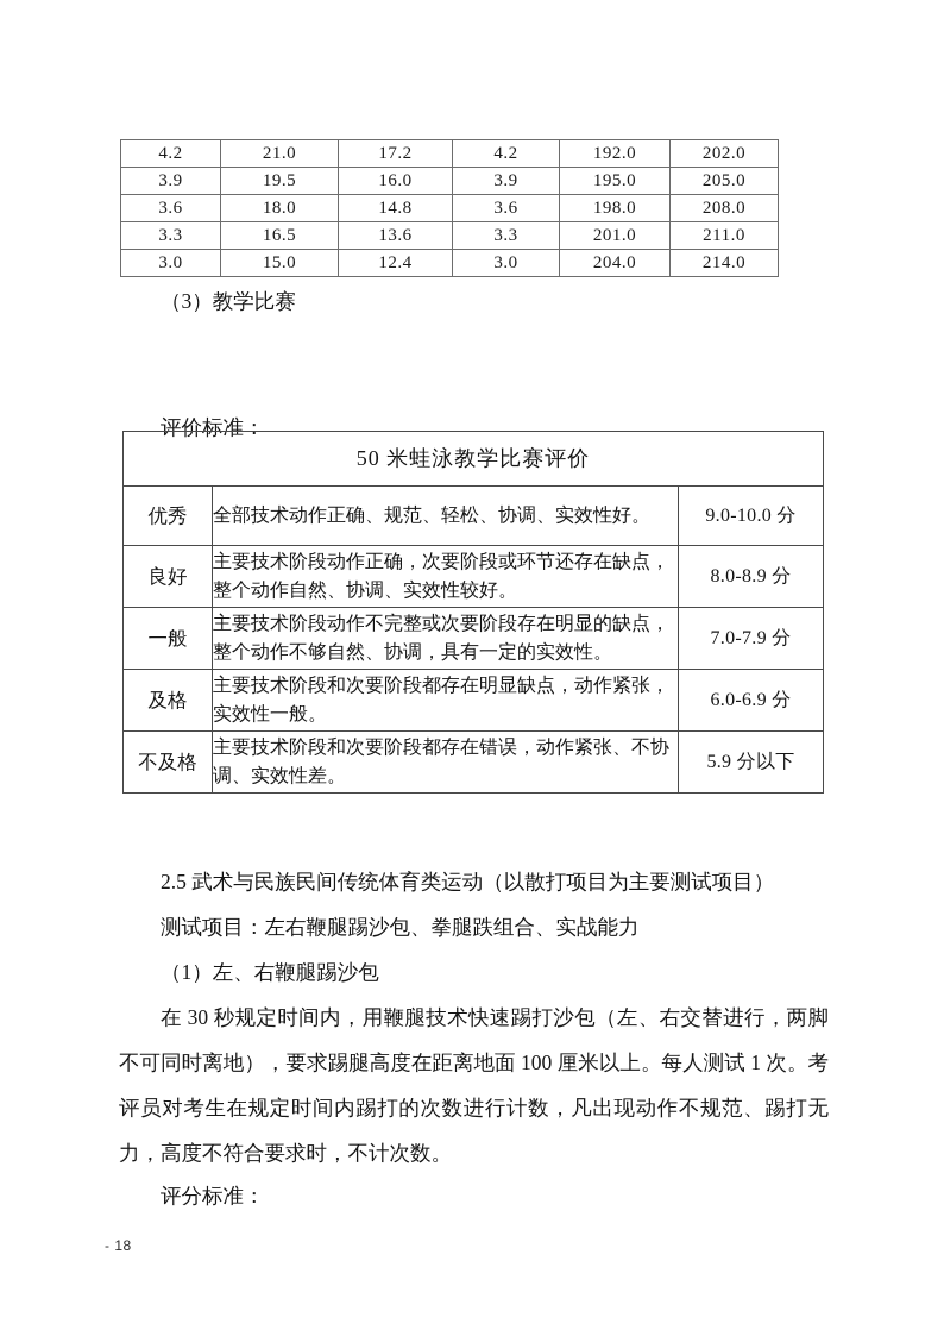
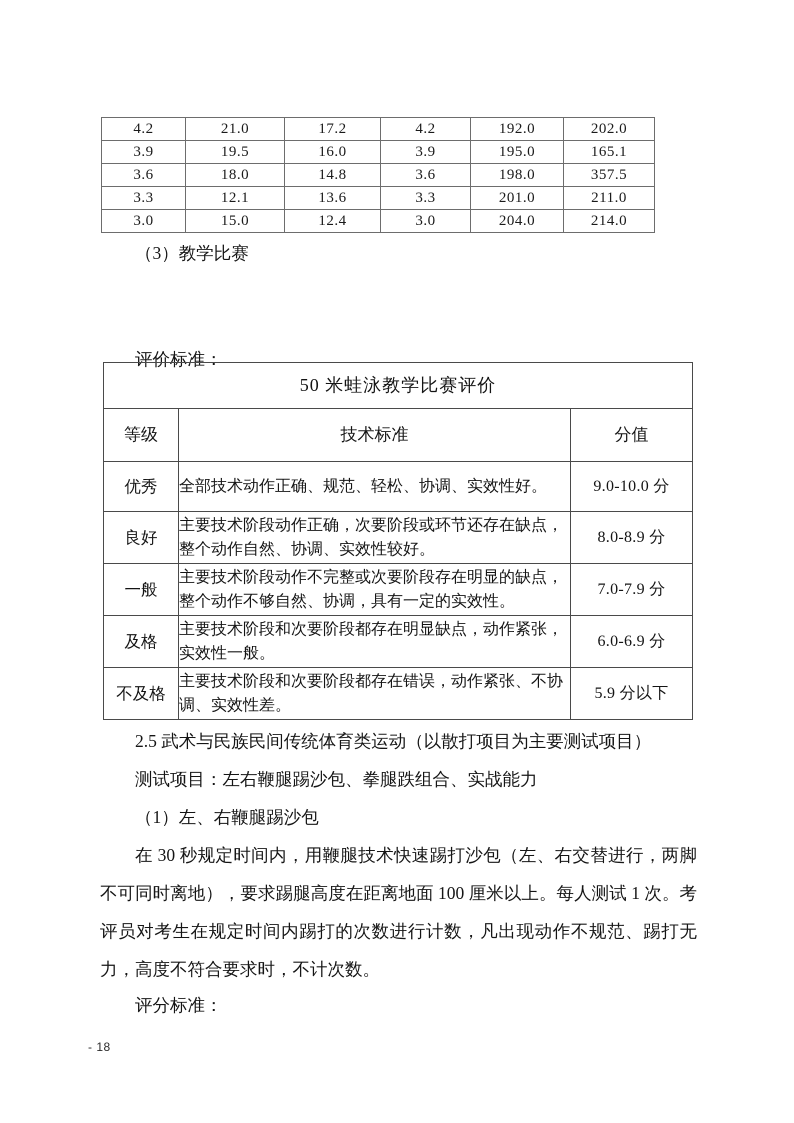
  4.2	21.0	17.2	4.2	192.0	202.0
- 3.9	19.5	16.0	3.9	195.0	205.0
+ 3.9	19.5	16.0	3.9	195.0	165.1
- 3.6	18.0	14.8	3.6	198.0	208.0
+ 3.6	18.0	14.8	3.6	198.0	357.5
- 3.3	16.5	13.6	3.3	201.0	211.0
+ 3.3	12.1	13.6	3.3	201.0	211.0
  3.0	15.0	12.4	3.0	204.0	214.0
  （3）教学比赛
  评价标准：
  50 米蛙泳教学比赛评价
+ 等级	技术标准	分值
  优秀	全部技术动作正确、规范、轻松、协调、实效性好。	9.0-10.0 分
  良好	主要技术阶段动作正确，次要阶段或环节还存在缺点，整个动作自然、协调、实效性较好。	8.0-8.9 分
  一般	主要技术阶段动作不完整或次要阶段存在明显的缺点，整个动作不够自然、协调，具有一定的实效性。	7.0-7.9 分
  及格	主要技术阶段和次要阶段都存在明显缺点，动作紧张，实效性一般。	6.0-6.9 分
  不及格	主要技术阶段和次要阶段都存在错误，动作紧张、不协调、实效性差。	5.9 分以下
  2.5 武术与民族民间传统体育类运动（以散打项目为主要测试项目）
  测试项目：左右鞭腿踢沙包、拳腿跌组合、实战能力
  （1）左、右鞭腿踢沙包
  在 30 秒规定时间内，用鞭腿技术快速踢打沙包（左、右交替进行，两脚不可同时离地），要求踢腿高度在距离地面 100 厘米以上。每人测试 1 次。考评员对考生在规定时间内踢打的次数进行计数，凡出现动作不规范、踢打无力，高度不符合要求时，不计次数。
  评分标准：
  - 18
